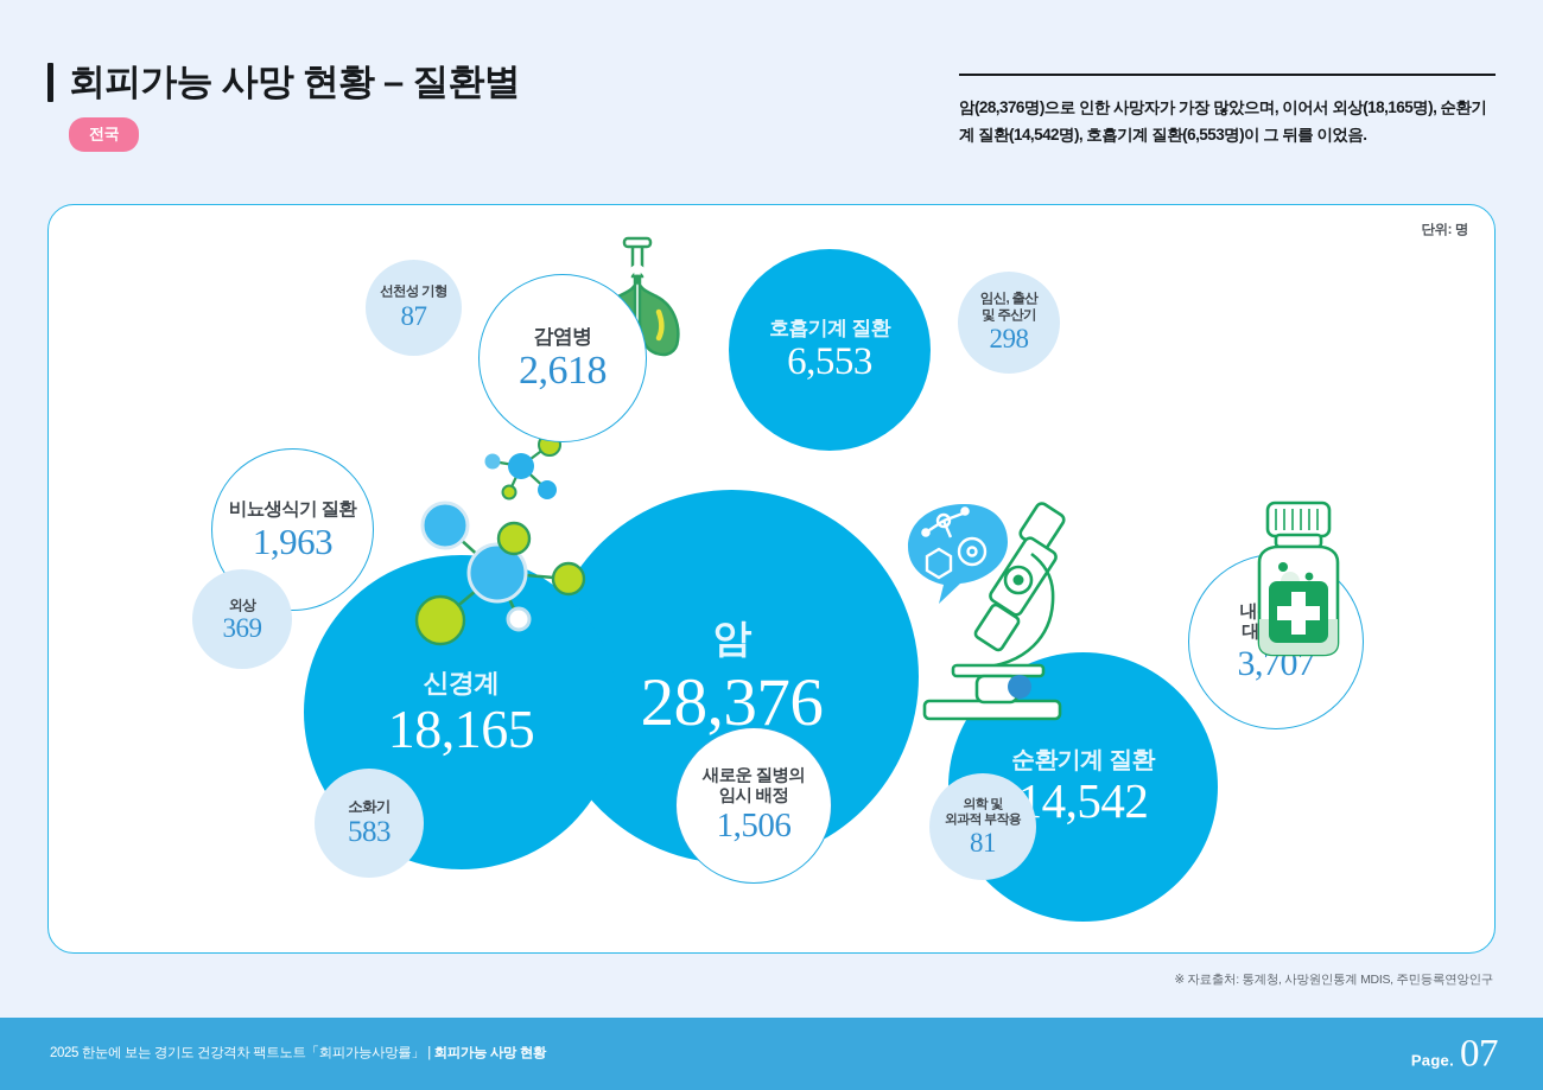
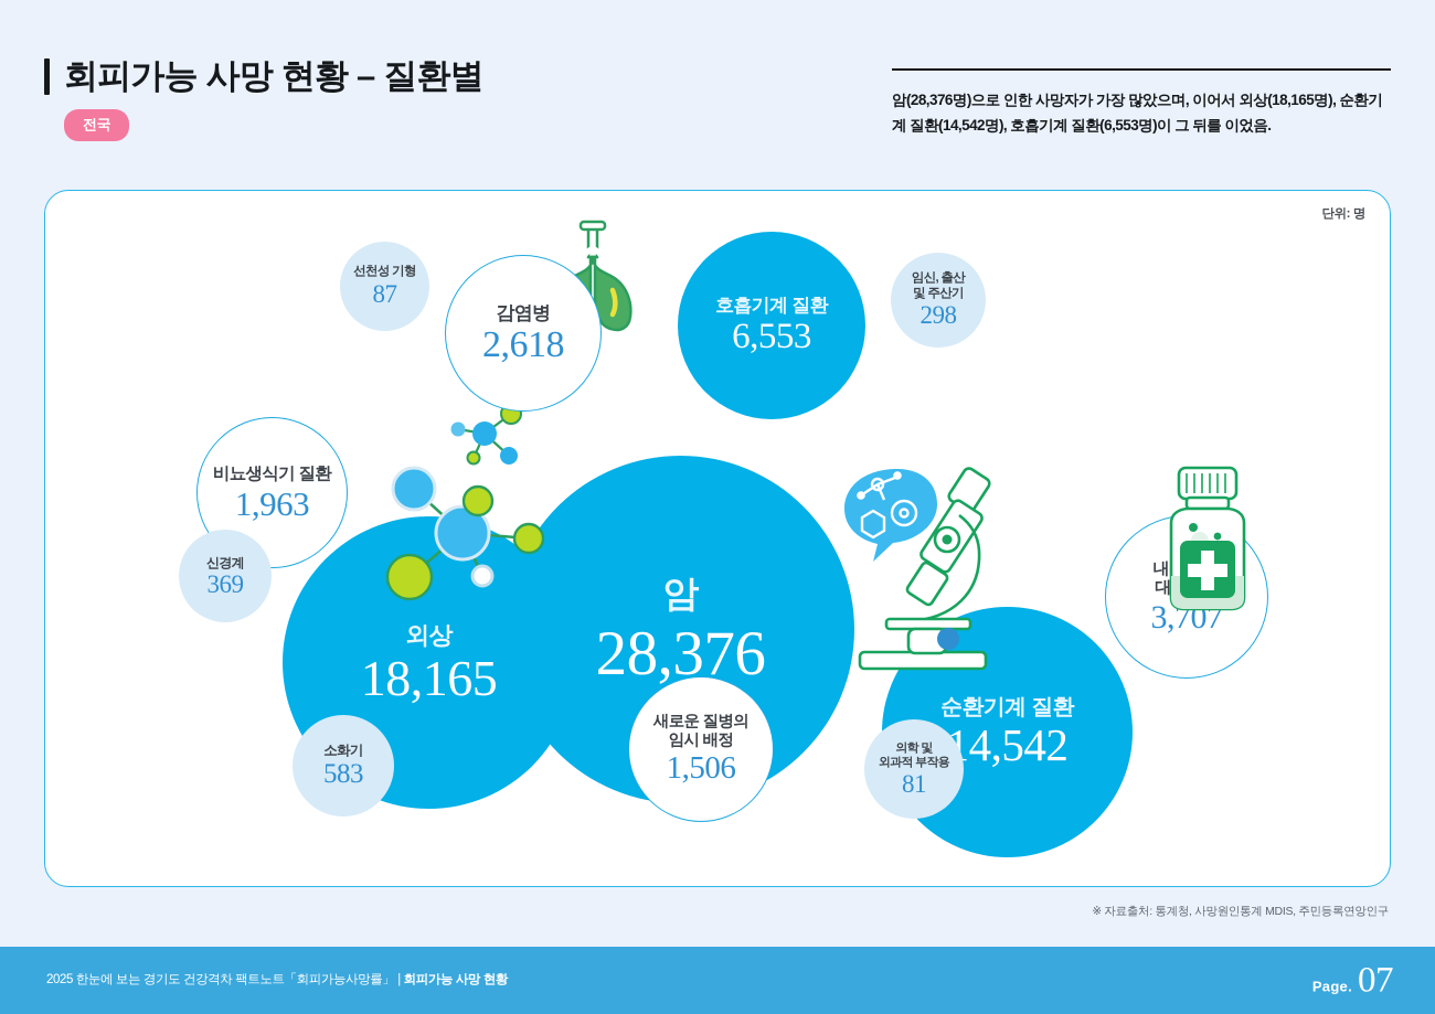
  회피가능 사망 현황 – 질환별
  전국
  암(28,376명)으로 인한 사망자가 가장 많았으며, 이어서 외상(18,165명), 순환기계 질환(14,542명), 호흡기계 질환(6,553명)이 그 뒤를 이었음.
  단위: 명
  암
  28,376
- 신경계
+ 외상
  18,165
  순환기계 질환
  4,542
  호흡기계 질환
  6,553
  3,707
  감염병
  2,618
  비뇨생식기 질환
  1,963
  새로운 질병의
  임시 배정
  1,506
  소화기
  583
- 외상
+ 신경계
  369
  임신, 출산
  및 주산기
  298
  선천성 기형
  87
  의학 및
  외과적 부작용
  81
  ※ 자료출처: 통계청, 사망원인통계 MDIS, 주민등록연앙인구
  2025 한눈에 보는 경기도 건강격차 팩트노트「회피가능사망률」 | 회피가능 사망 현황
  Page.
  07
